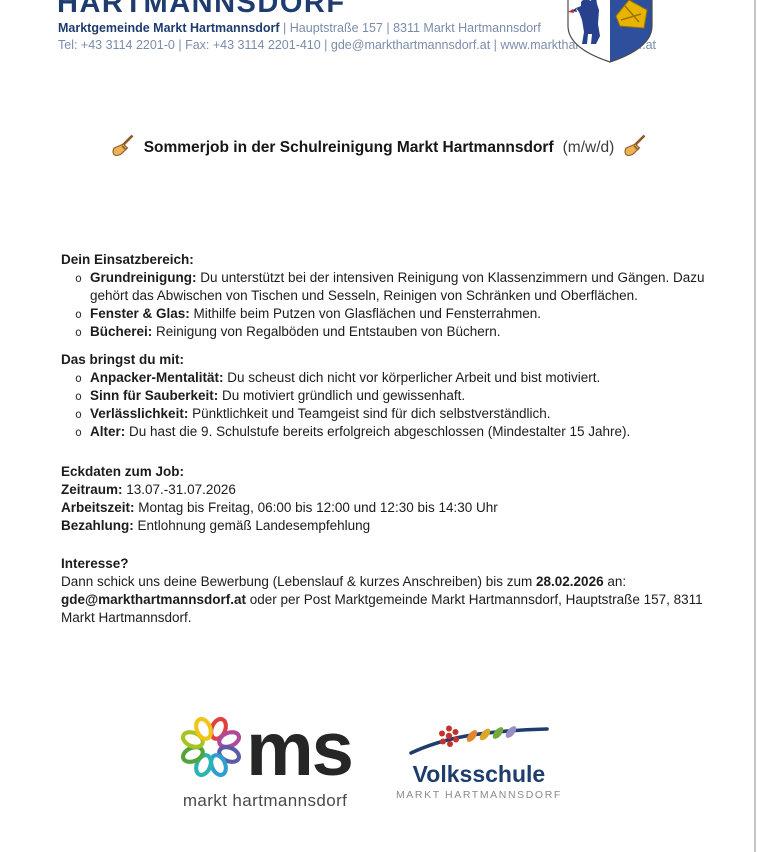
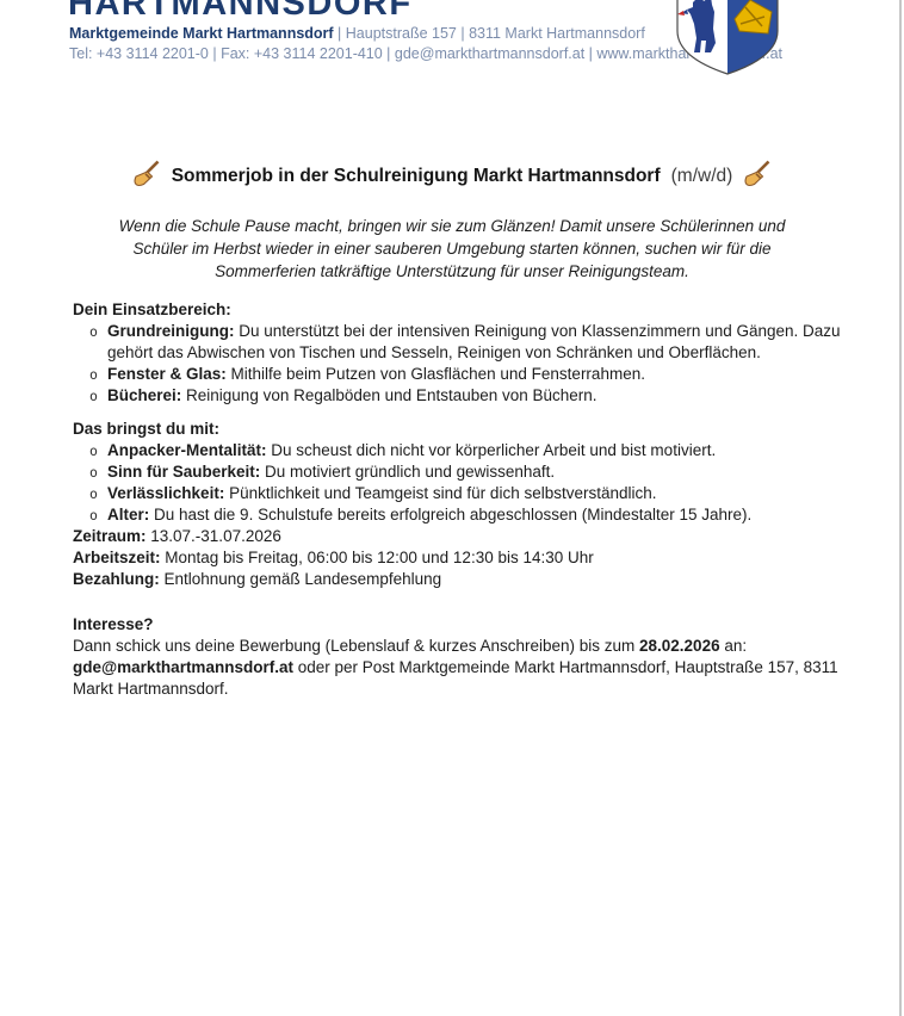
  HARTMANNSDORF
  Marktgemeinde Markt Hartmannsdorf | Hauptstraße 157 | 8311 Markt Hartmannsdorf
  Tel: +43 3114 2201-0 | Fax: +43 3114 2201-410 | gde@markthartmannsdorf.at | www.marktha.at
  Sommerjob in der Schulreinigung Markt Hartmannsdorf
  (m/w/d)
+ Wenn die Schule Pause macht, bringen wir sie zum Glänzen! Damit unsere Schülerinnen und Schüler im Herbst wieder in einer sauberen Umgebung starten können, suchen wir für die Sommerferien tatkräftige Unterstützung für unser Reinigungsteam.
  Dein Einsatzbereich:
  o
  Grundreinigung: Du unterstützt bei der intensiven Reinigung von Klassenzimmern und Gängen. Dazu gehört das Abwischen von Tischen und Sesseln, Reinigen von Schränken und Oberflächen.
  o
  Fenster & Glas: Mithilfe beim Putzen von Glasflächen und Fensterrahmen.
  o
  Bücherei: Reinigung von Regalböden und Entstauben von Büchern.
  Das bringst du mit:
  o
  Anpacker-Mentalität: Du scheust dich nicht vor körperlicher Arbeit und bist motiviert.
  o
  Sinn für Sauberkeit: Du motiviert gründlich und gewissenhaft.
  o
  Verlässlichkeit: Pünktlichkeit und Teamgeist sind für dich selbstverständlich.
  o
  Alter: Du hast die 9. Schulstufe bereits erfolgreich abgeschlossen (Mindestalter 15 Jahre).
- Eckdaten zum Job:
  Zeitraum: 13.07.-31.07.2026
  Arbeitszeit: Montag bis Freitag, 06:00 bis 12:00 und 12:30 bis 14:30 Uhr
  Bezahlung: Entlohnung gemäß Landesempfehlung
  Interesse?
  Dann schick uns deine Bewerbung (Lebenslauf & kurzes Anschreiben) bis zum 28.02.2026 an: gde@markthartmannsdorf.at oder per Post Marktgemeinde Markt Hartmannsdorf, Hauptstraße 157, 8311 Markt Hartmannsdorf.
- ms
- markt hartmannsdorf
- Volksschule
- MARKT HARTMANNSDORF
